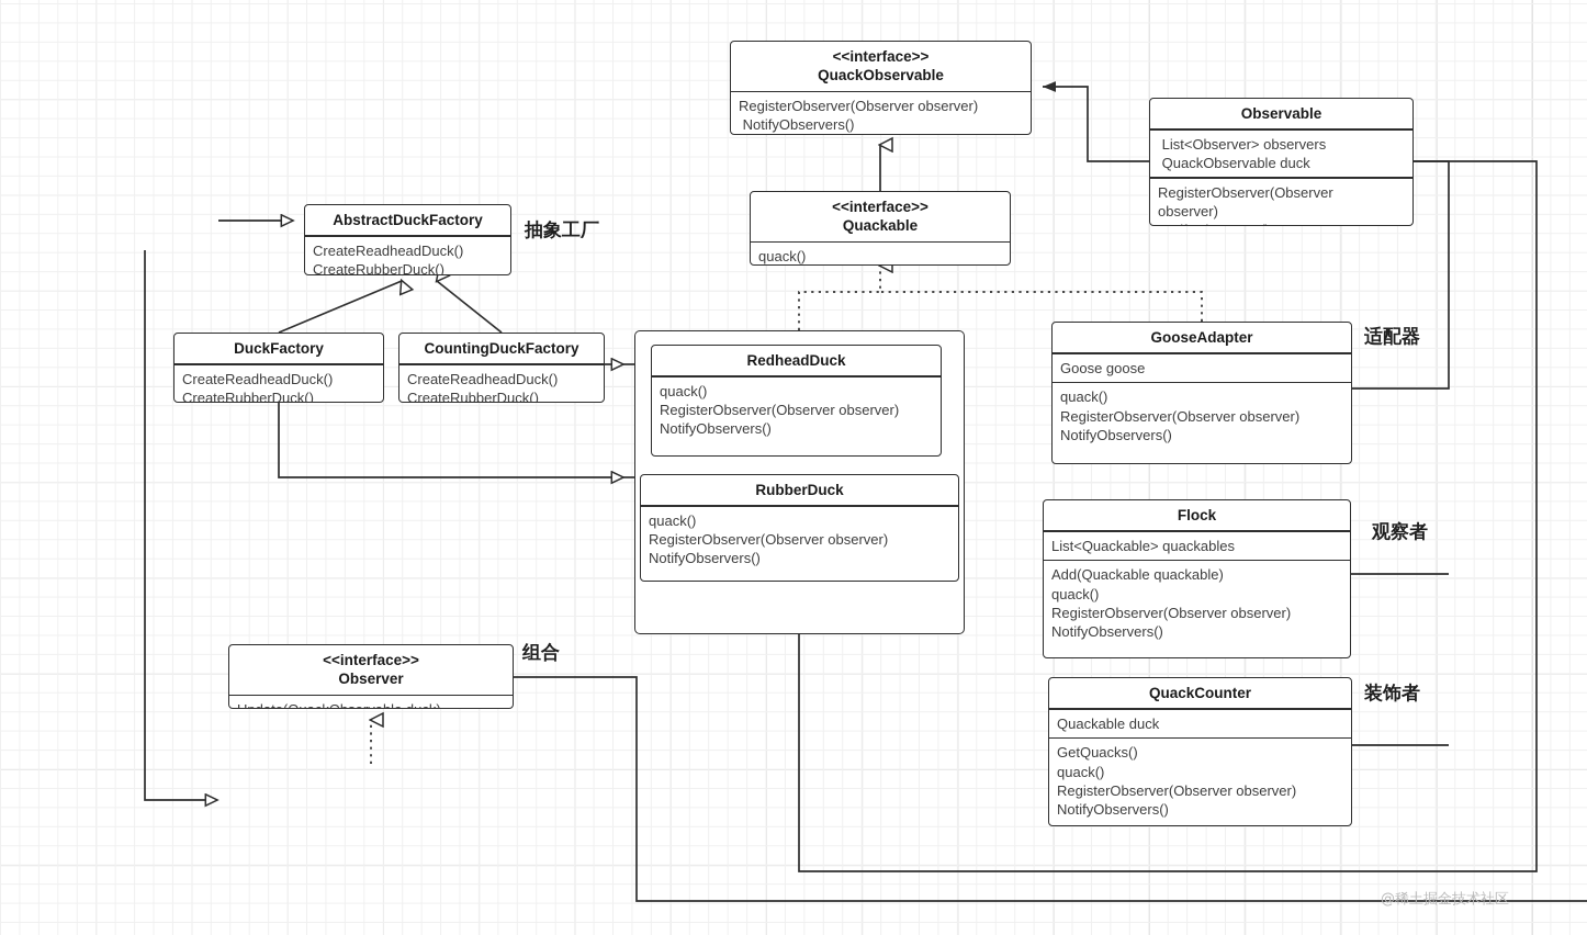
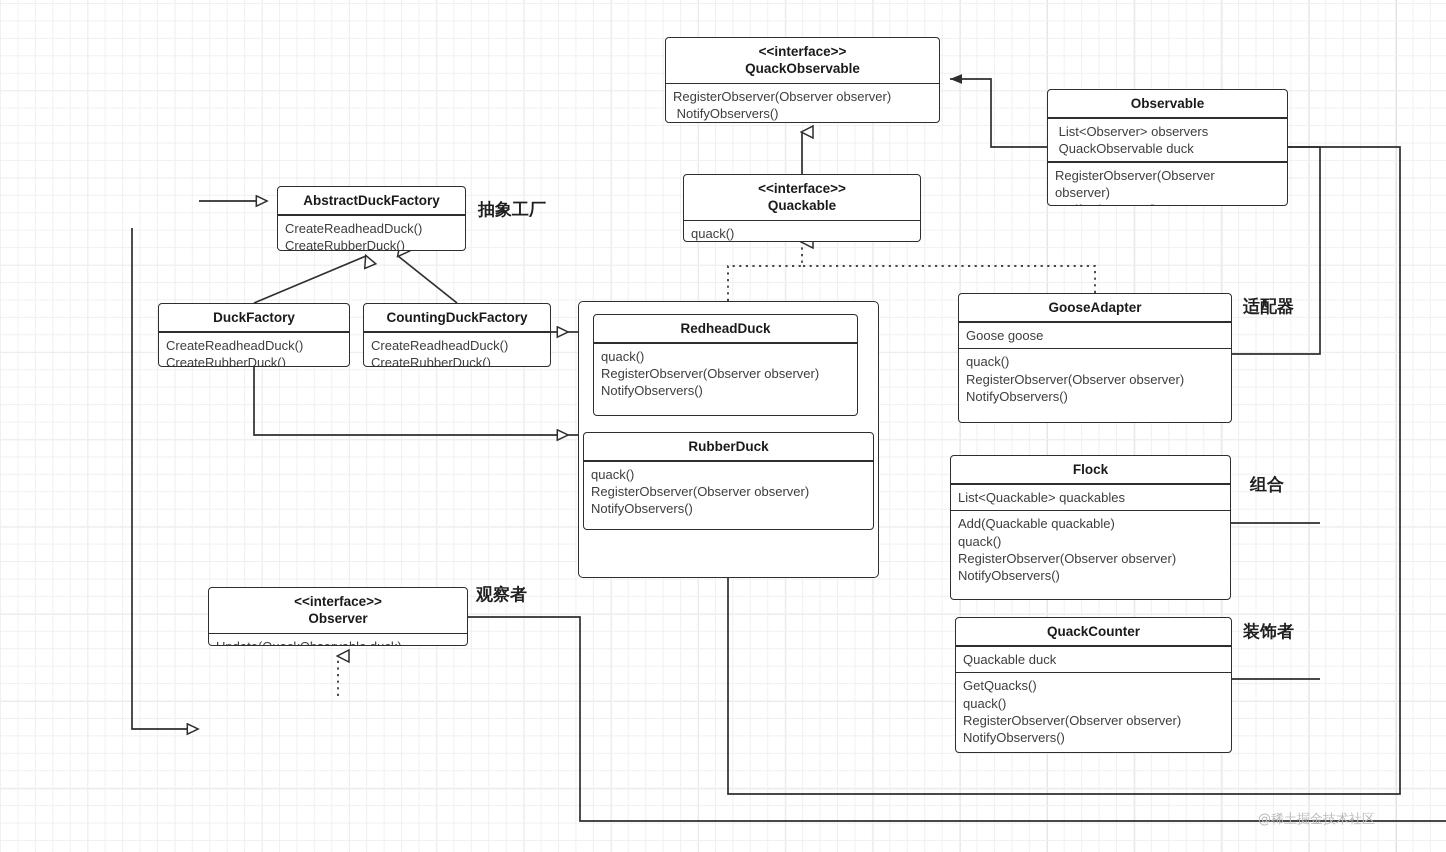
  <<interface>> QuackObservable
  RegisterObserver(Observer observer)
  NotifyObservers()
  Observable
  List<Observer> observers
  QuackObservable duck
  RegisterObserver(Observer
  observer)
  <<interface>> Quackable
  quack()
  AbstractDuckFactory
  CreateReadheadDuck()
  CreateRubberDuck()
  DuckFactory
  CreateReadheadDuck()
  CreateRubberDuck()
  CountingDuckFactory
  CreateReadheadDuck()
  CreateRubberDuck()
  RedheadDuck
  quack()
  RegisterObserver(Observer observer)
  NotifyObservers()
  RubberDuck
  quack()
  RegisterObserver(Observer observer)
  NotifyObservers()
  GooseAdapter
  Goose goose
  quack()
  RegisterObserver(Observer observer)
  NotifyObservers()
  Flock
  List<Quackable> quackables
  Add(Quackable quackable)
  quack()
  RegisterObserver(Observer observer)
  NotifyObservers()
  QuackCounter
  Quackable duck
  GetQuacks()
  quack()
  RegisterObserver(Observer observer)
  NotifyObservers()
  <<interface>> Observer
  抽象工厂
  适配器
- 观察者
+ 组合
  装饰者
- 组合
+ 观察者
  @稀土掘金技术社区
